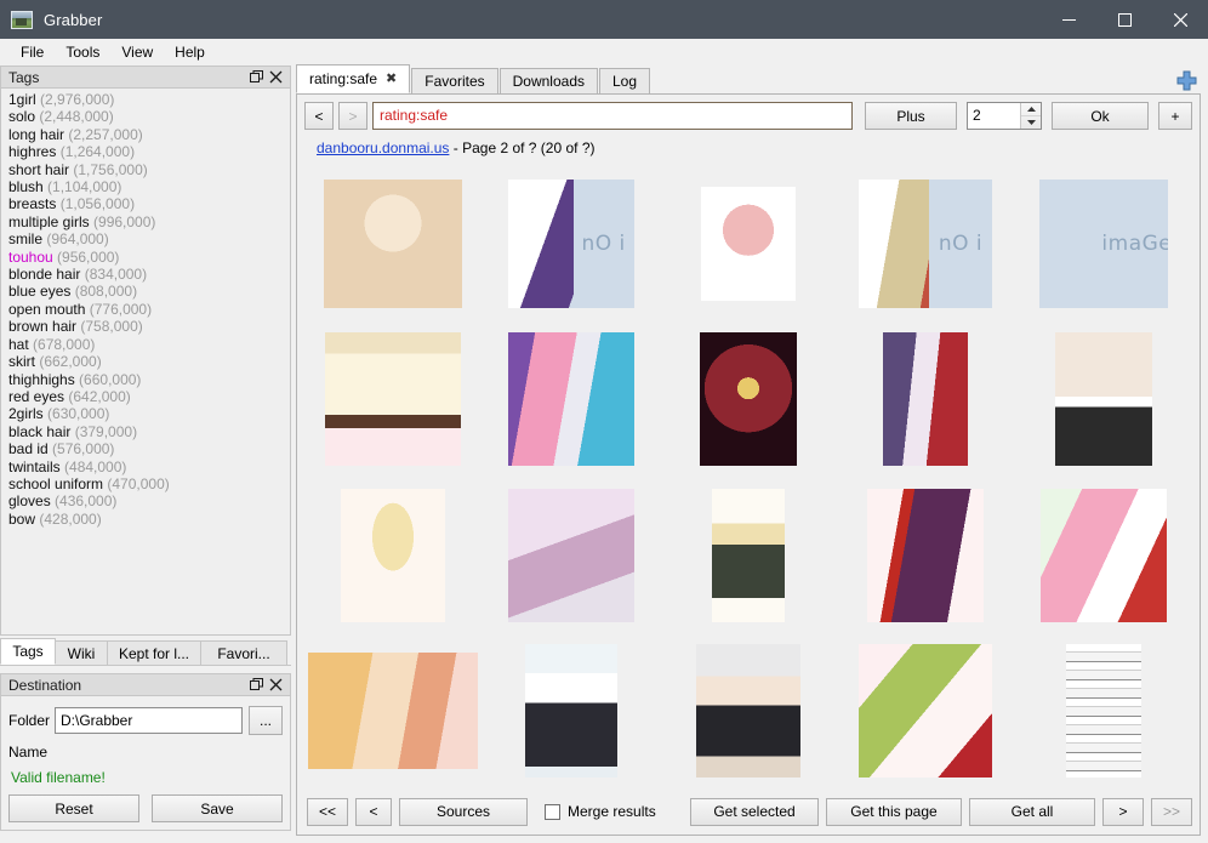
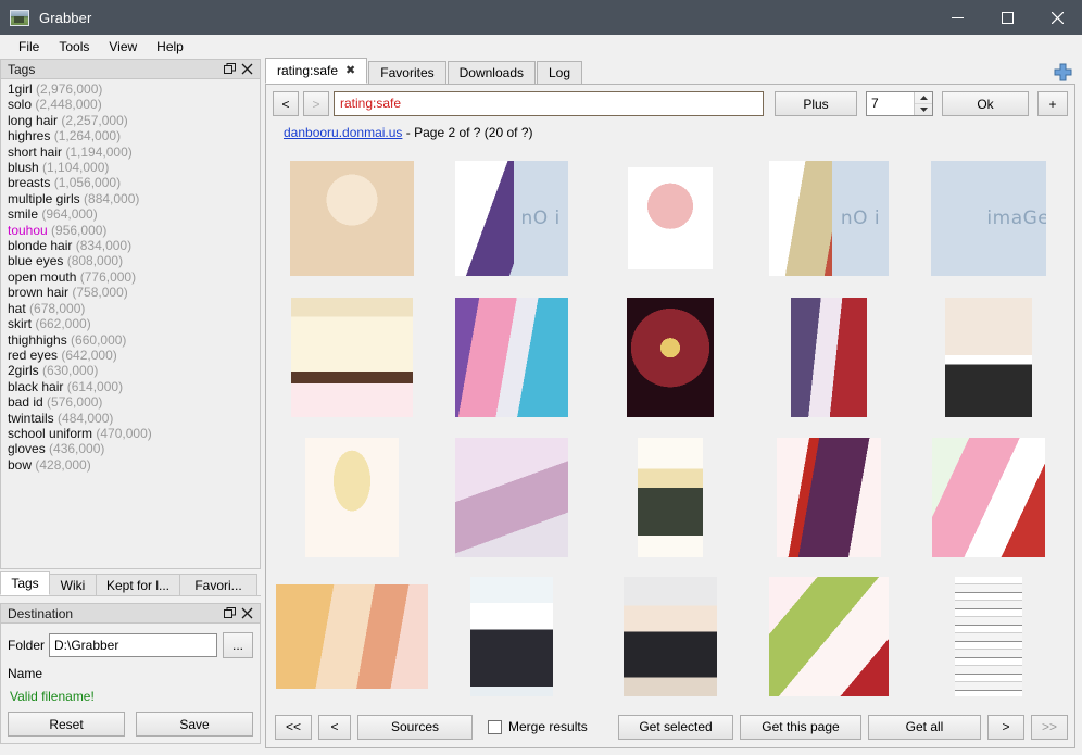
  Grabber
  File
  Tools
  View
  Help
  Tags
  1girl (2,976,000)
  solo (2,448,000)
  long hair (2,257,000)
  highres (1,264,000)
- short hair (1,756,000)
+ short hair (1,194,000)
  blush (1,104,000)
  breasts (1,056,000)
- multiple girls (996,000)
+ multiple girls (884,000)
  smile (964,000)
  touhou (956,000)
  blonde hair (834,000)
  blue eyes (808,000)
  open mouth (776,000)
  brown hair (758,000)
  hat (678,000)
  skirt (662,000)
  thighhighs (660,000)
  red eyes (642,000)
  2girls (630,000)
- black hair (379,000)
+ black hair (614,000)
  bad id (576,000)
  twintails (484,000)
  school uniform (470,000)
  gloves (436,000)
  bow (428,000)
  Tags
  Wiki
  Kept for l...
  Favori...
  Destination
  Folder
  D:\Grabber
  ...
  Name
  Valid filename!
  Reset
  Save
  rating:safe
  ✖
  Favorites
  Downloads
  Log
  <
  >
  rating:safe
  Plus
- 2
+ 7
  Ok
  +
  danbooru.donmai.us - Page 2 of ? (20 of ?)
  nO i
  nO i
  imaGe
  <<
  <
  Sources
  Merge results
  Get selected
  Get this page
  Get all
  >
  >>
